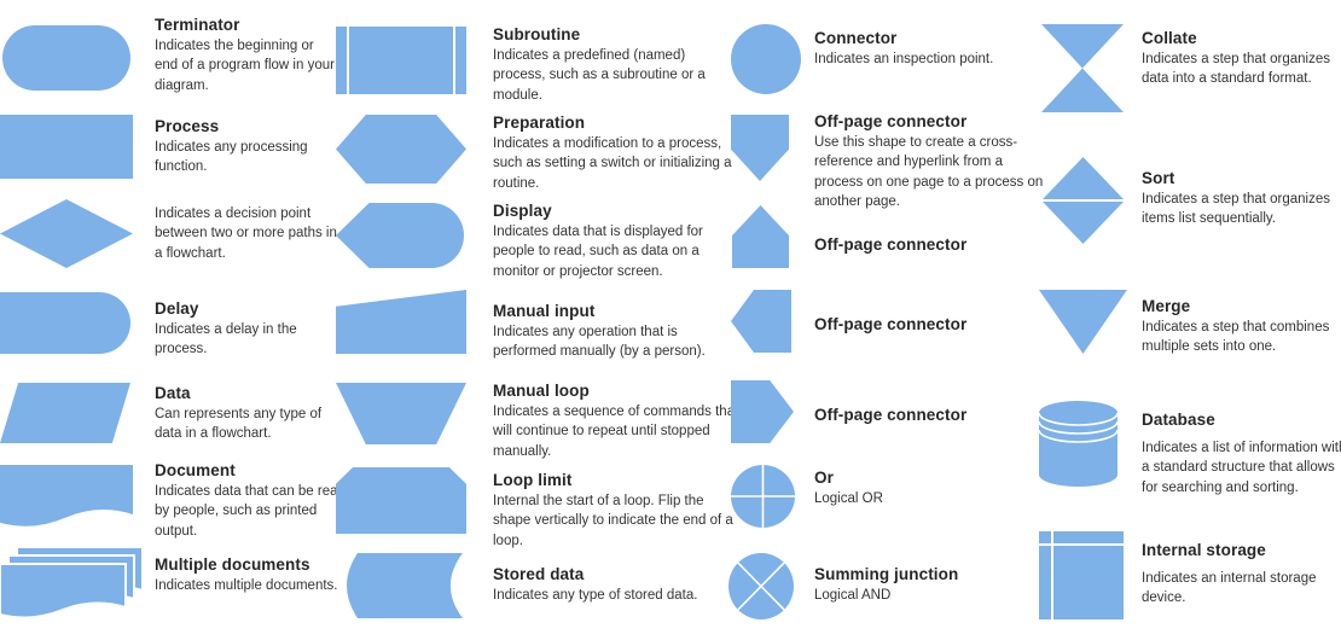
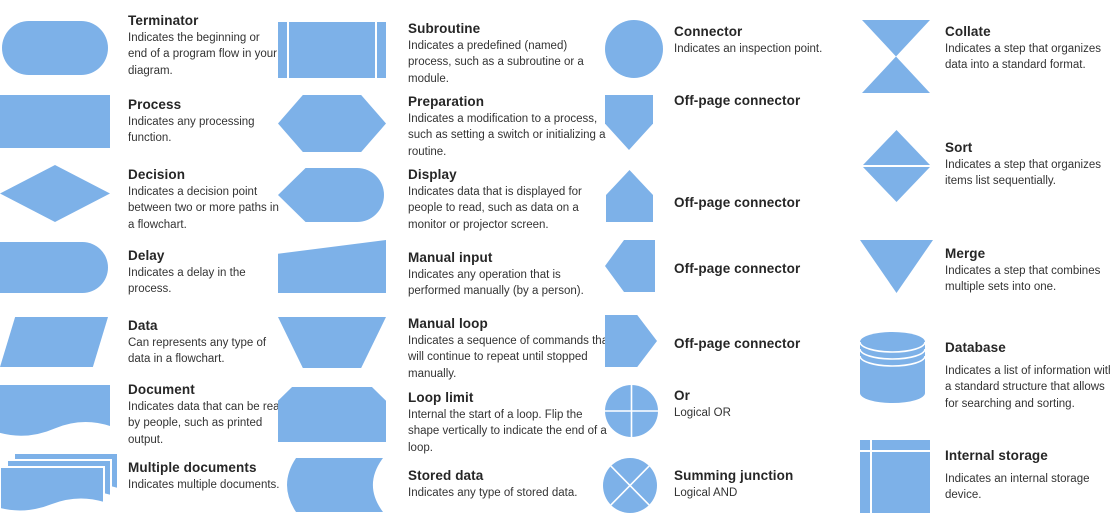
  Terminator
  Indicates the beginning or end of a program flow in your diagram.
  Process
  Indicates any processing function.
+ Decision
  Indicates a decision point between two or more paths in a flowchart.
  Delay
  Indicates a delay in the process.
  Data
  Can represents any type of data in a flowchart.
  Document
  Indicates data that can be rea by people, such as printed output.
  Multiple documents
  Indicates multiple documents.
  Subroutine
  Indicates a predefined (named) process, such as a subroutine or a module.
  Preparation
  Indicates a modification to a process, such as setting a switch or initializing a routine.
  Display
  Indicates data that is displayed for people to read, such as data on a monitor or projector screen.
  Manual input
  Indicates any operation that is performed manually (by a person).
  Manual loop
  Indicates a sequence of commands tha will continue to repeat until stopped manually.
  Loop limit
  Internal the start of a loop. Flip the shape vertically to indicate the end of a loop.
  Stored data
  Indicates any type of stored data.
  Connector
  Indicates an inspection point.
  Off-page connector
- Use this shape to create a cross-reference and hyperlink from a process on one page to a process on another page.
  Off-page connector
  Off-page connector
  Off-page connector
  Or
  Logical OR
  Summing junction
  Logical AND
  Collate
  Indicates a step that organizes data into a standard format.
  Sort
  Indicates a step that organizes items list sequentially.
  Merge
  Indicates a step that combines multiple sets into one.
  Database
  Indicates a list of information wit a standard structure that allows for searching and sorting.
  Internal storage
  Indicates an internal storage device.
